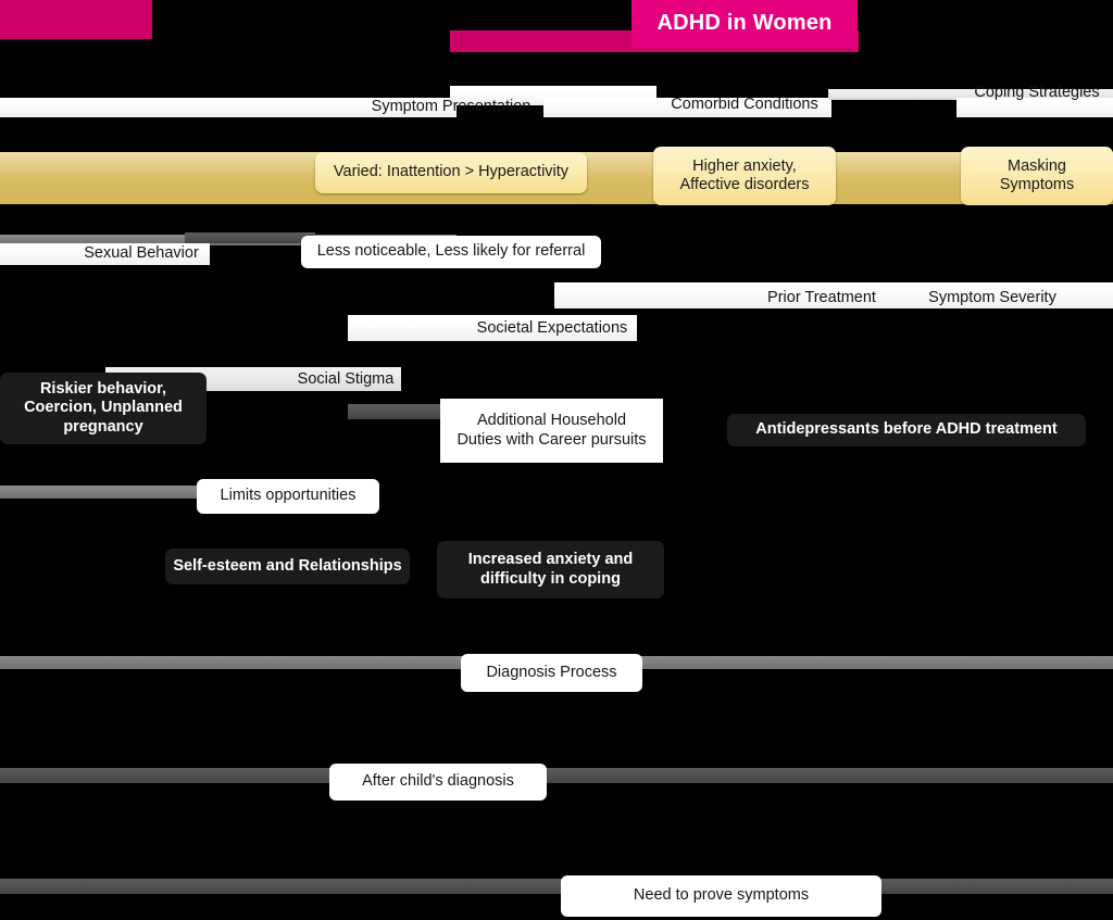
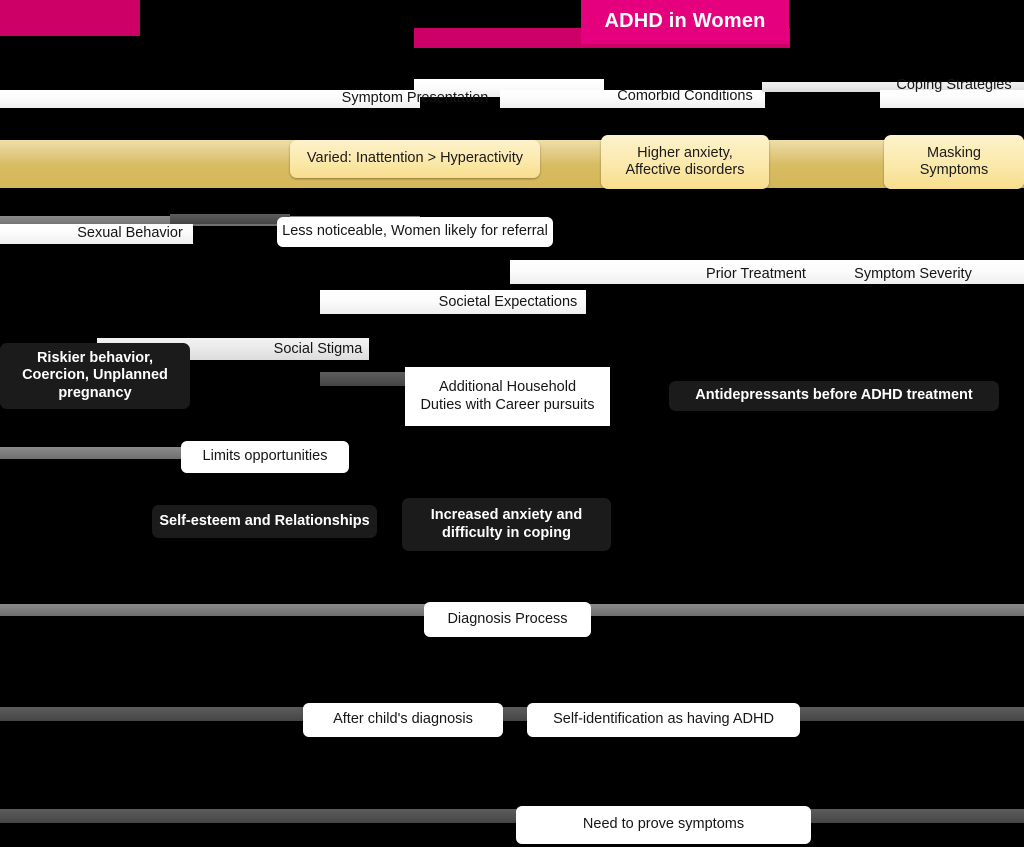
  ADHD in Women
  Symptom Presentation
  Comorbid Conditions
  Coping Strategies
  Varied: Inattention > Hyperactivity
  Higher anxiety,
  Affective disorders
  Masking
  Symptoms
  Sexual Behavior
- Less noticeable, Less likely for referral
+ Less noticeable, Women likely for referral
  Prior Treatment
  Symptom Severity
  Societal Expectations
  Social Stigma
  Riskier behavior,
  Coercion, Unplanned
  pregnancy
  Additional Household
  Duties with Career pursuits
  Antidepressants before ADHD treatment
  Limits opportunities
  Self-esteem and Relationships
  Increased anxiety and
  difficulty in coping
  Diagnosis Process
  After child's diagnosis
+ Self-identification as having ADHD
  Need to prove symptoms
